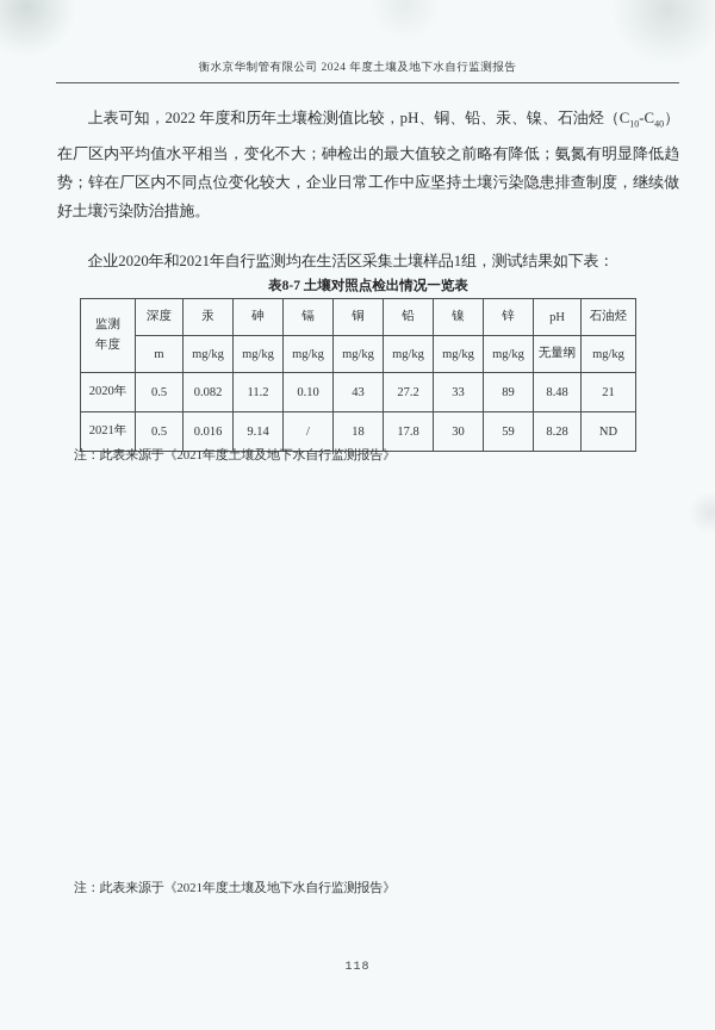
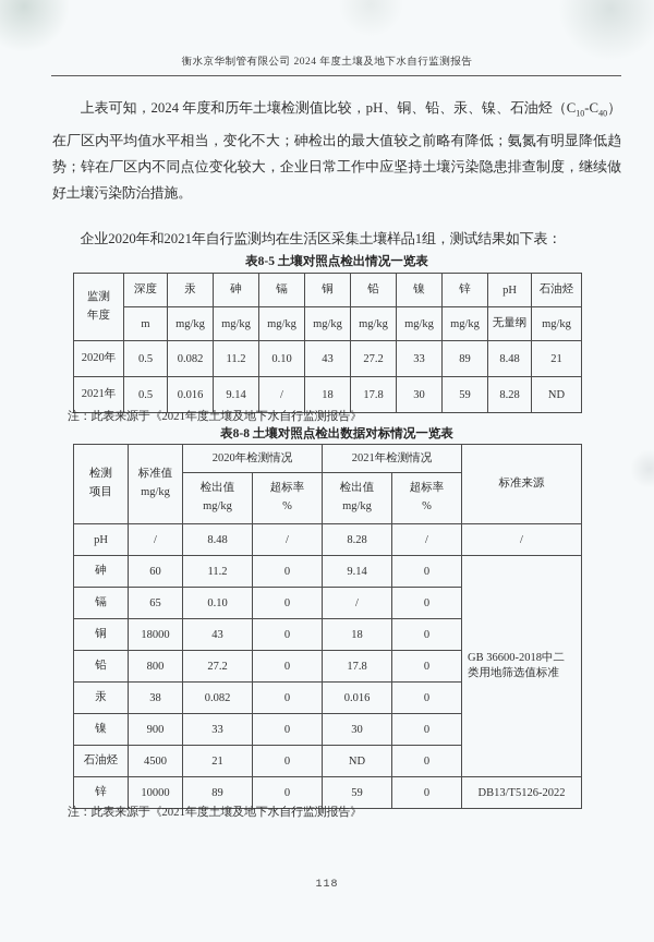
  衡水京华制管有限公司 2024 年度土壤及地下水自行监测报告
- 上表可知，2022 年度和历年土壤检测值比较，pH、铜、铅、汞、镍、石油烃（C10-C40）在厂区内平均值水平相当，变化不大；砷检出的最大值较之前略有降低；氨氮有明显降低趋势；锌在厂区内不同点位变化较大，企业日常工作中应坚持土壤污染隐患排查制度，继续做好土壤污染防治措施。
+ 上表可知，2024 年度和历年土壤检测值比较，pH、铜、铅、汞、镍、石油烃（C10-C40）在厂区内平均值水平相当，变化不大；砷检出的最大值较之前略有降低；氨氮有明显降低趋势；锌在厂区内不同点位变化较大，企业日常工作中应坚持土壤污染隐患排查制度，继续做好土壤污染防治措施。
  企业2020年和2021年自行监测均在生活区采集土壤样品1组，测试结果如下表：
- 表8-7 土壤对照点检出情况一览表
+ 表8-5 土壤对照点检出情况一览表
  监测 年度	深度	汞	砷	镉	铜	铅	镍	锌	pH	石油烃
  m	mg/kg	mg/kg	mg/kg	mg/kg	mg/kg	mg/kg	mg/kg	无量纲	mg/kg
  2020年	0.5	0.082	11.2	0.10	43	27.2	33	89	8.48	21
  2021年	0.5	0.016	9.14	/	18	17.8	30	59	8.28	ND
  注：此表来源于《2021年度土壤及地下水自行监测报告》
+ 表8-8 土壤对照点检出数据对标情况一览表
+ 检测 项目	标准值 mg/kg	2020年检测情况	2021年检测情况	标准来源
+ 检出值 mg/kg	超标率 %	检出值 mg/kg	超标率 %
+ pH	/	8.48	/	8.28	/	/
+ 砷	60	11.2	0	9.14	0	GB 36600-2018中二类用地筛选值标准
+ 镉	65	0.10	0	/	0
+ 铜	18000	43	0	18	0
+ 铅	800	27.2	0	17.8	0
+ 汞	38	0.082	0	0.016	0
+ 镍	900	33	0	30	0
+ 石油烃	4500	21	0	ND	0
+ 锌	10000	89	0	59	0	DB13/T5126-2022
  注：此表来源于《2021年度土壤及地下水自行监测报告》
  118
